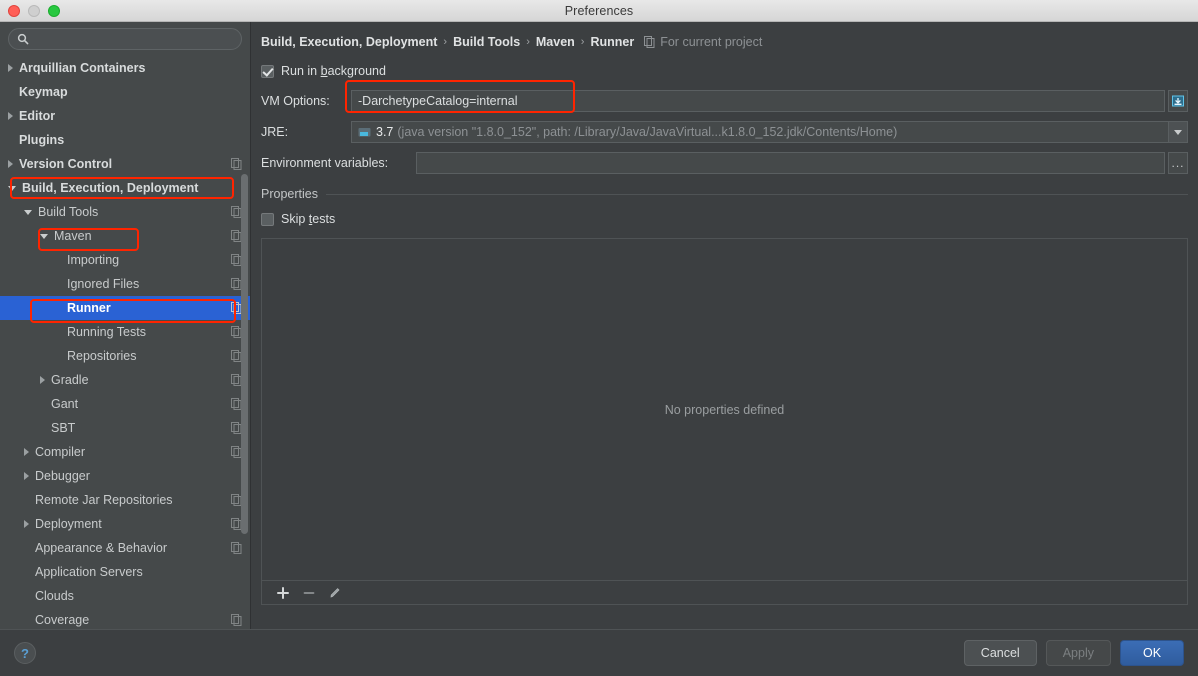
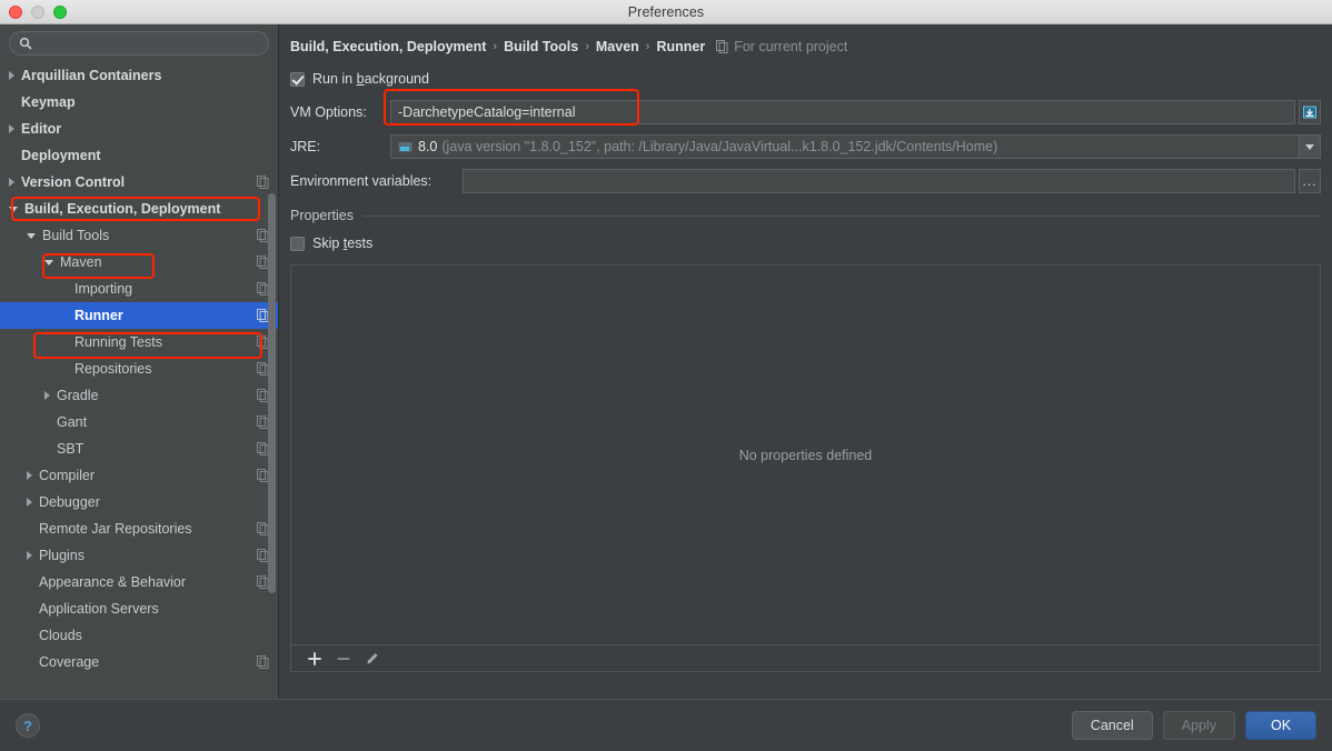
  Preferences
  Arquillian Containers
  Keymap
  Editor
- Plugins
+ Deployment
  Version Control
  Build, Execution, Deployment
  Build Tools
  Maven
  Importing
- Ignored Files
  Runner
  Running Tests
  Repositories
  Gradle
  Gant
  SBT
  Compiler
  Debugger
  Remote Jar Repositories
- Deployment
+ Plugins
  Appearance & Behavior
  Application Servers
  Clouds
  Coverage
  Build, Execution, Deployment
  ›
  Build Tools
  ›
  Maven
  ›
  Runner
  For current project
  Run in background
  VM Options:
  -DarchetypeCatalog=internal
  JRE:
- 3.7
+ 8.0
  (java version "1.8.0_152", path: /Library/Java/JavaVirtual...k1.8.0_152.jdk/Contents/Home)
  Environment variables:
  ...
  Properties
  Skip tests
  No properties defined
  ?
  Cancel
  Apply
  OK
